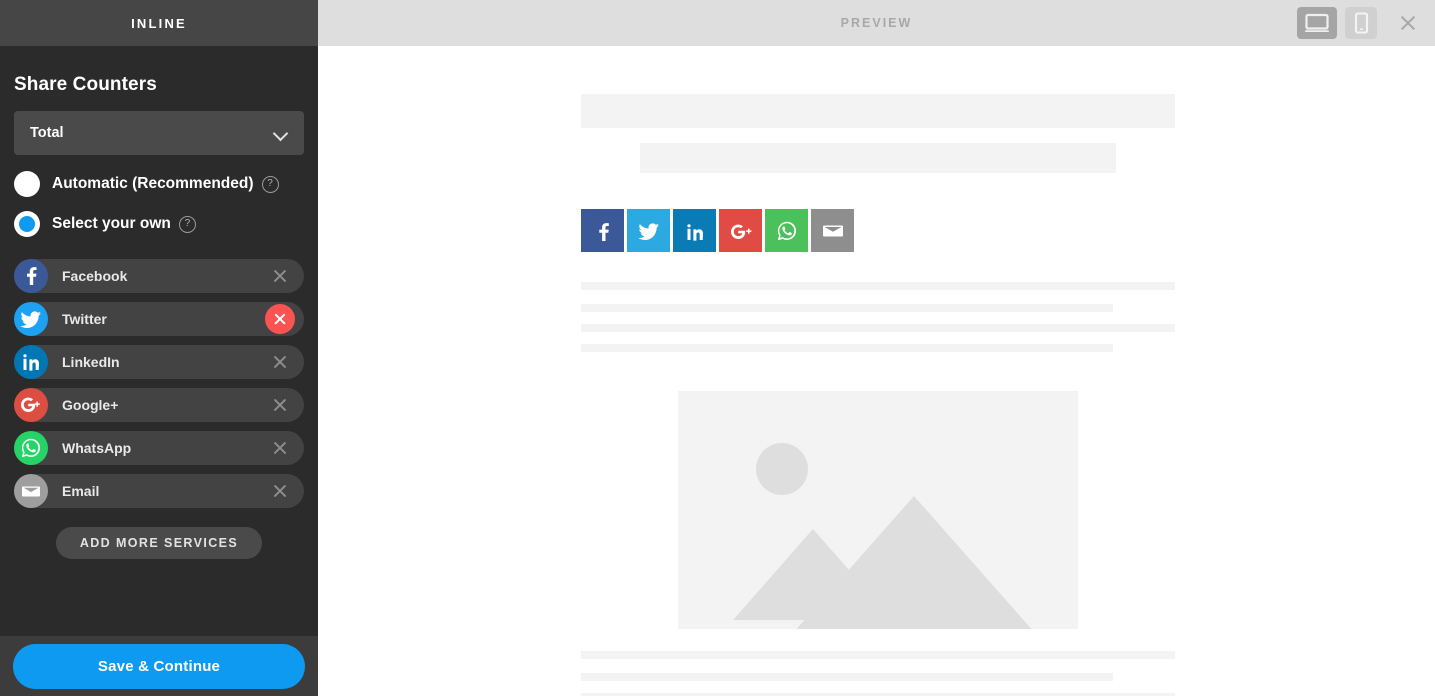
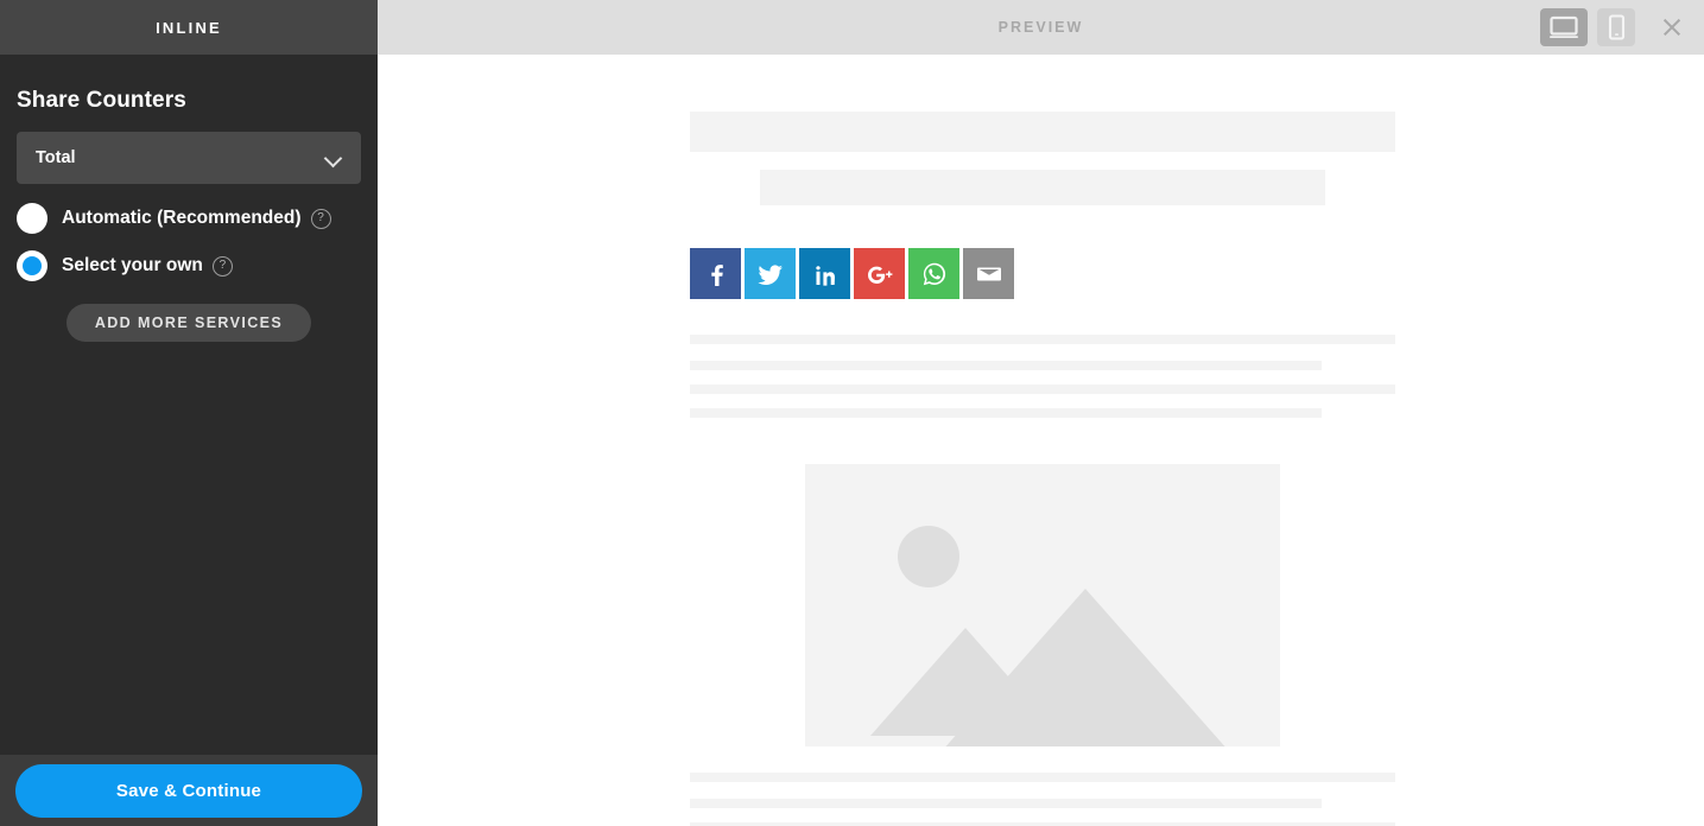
  INLINE
  Share Counters
  Total
  Automatic (Recommended)
  ?
  Select your own
  ?
- Facebook
- Twitter
- LinkedIn
- Google+
- WhatsApp
- Email
  ADD MORE SERVICES
  Save & Continue
  PREVIEW
